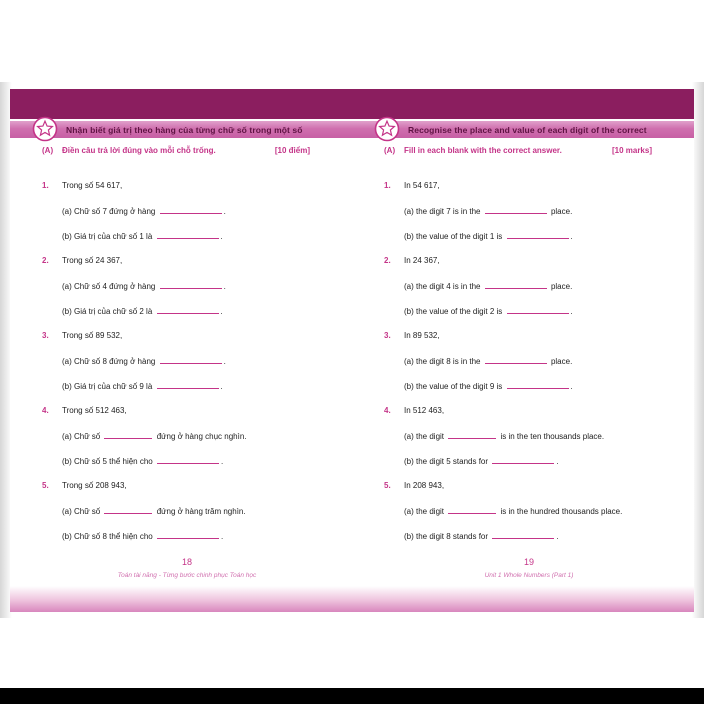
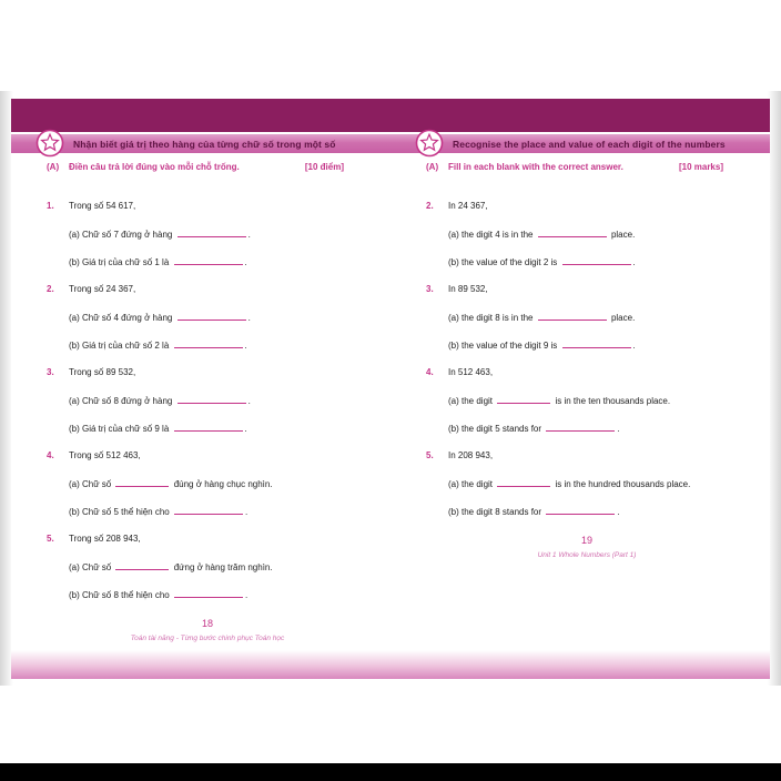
  Nhận biết giá trị theo hàng của từng chữ số trong một số
- Recognise the place and value of each digit of the correct
+ Recognise the place and value of each digit of the numbers
  (A)
  Điền câu trả lời đúng vào mỗi chỗ trống.
  [10 điểm]
  1. Trong số 54 617,
  (a) Chữ số 7 đứng ở hàng .
  (b) Giá trị của chữ số 1 là .
  2. Trong số 24 367,
  (a) Chữ số 4 đứng ở hàng .
  (b) Giá trị của chữ số 2 là .
  3. Trong số 89 532,
  (a) Chữ số 8 đứng ở hàng .
  (b) Giá trị của chữ số 9 là .
  4. Trong số 512 463,
- (a) Chữ số đứng ở hàng chục nghìn.
+ (a) Chữ số đúng ở hàng chục nghìn.
  (b) Chữ số 5 thể hiện cho .
  5. Trong số 208 943,
  (a) Chữ số đứng ở hàng trăm nghìn.
  (b) Chữ số 8 thể hiện cho .
  18
  (A)
  Fill in each blank with the correct answer.
  [10 marks]
- 1. In 54 617,
- (a) the digit 7 is in the place.
- (b) the value of the digit 1 is .
  2. In 24 367,
  (a) the digit 4 is in the place.
  (b) the value of the digit 2 is .
  3. In 89 532,
  (a) the digit 8 is in the place.
  (b) the value of the digit 9 is .
  4. In 512 463,
  (a) the digit is in the ten thousands place.
  (b) the digit 5 stands for .
  5. In 208 943,
  (a) the digit is in the hundred thousands place.
  (b) the digit 8 stands for .
  19
